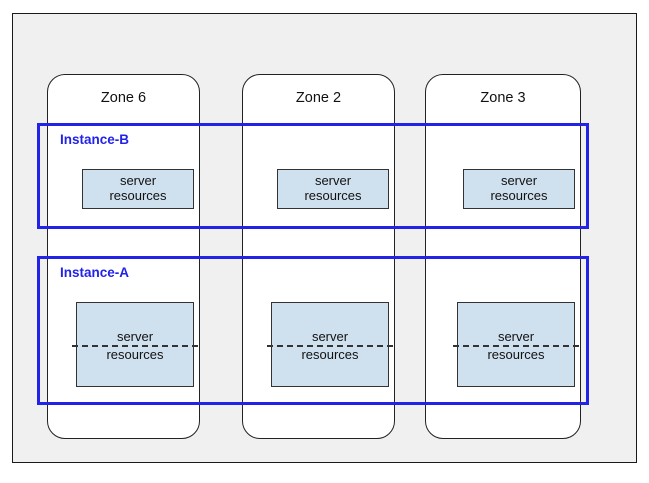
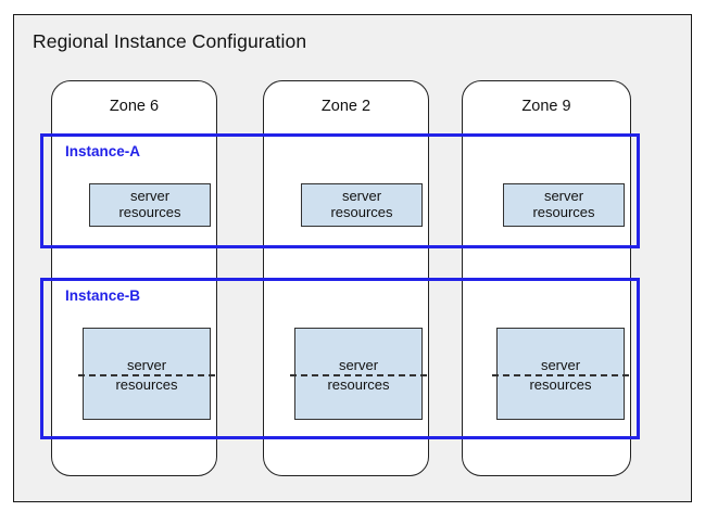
+ Regional Instance Configuration
  Zone 6
  Zone 2
- Zone 3
+ Zone 9
- Instance-B
+ Instance-A
  server
  resources
  server
  resources
  server
  resources
- Instance-A
+ Instance-B
  server
  resources
  server
  resources
  server
  resources
